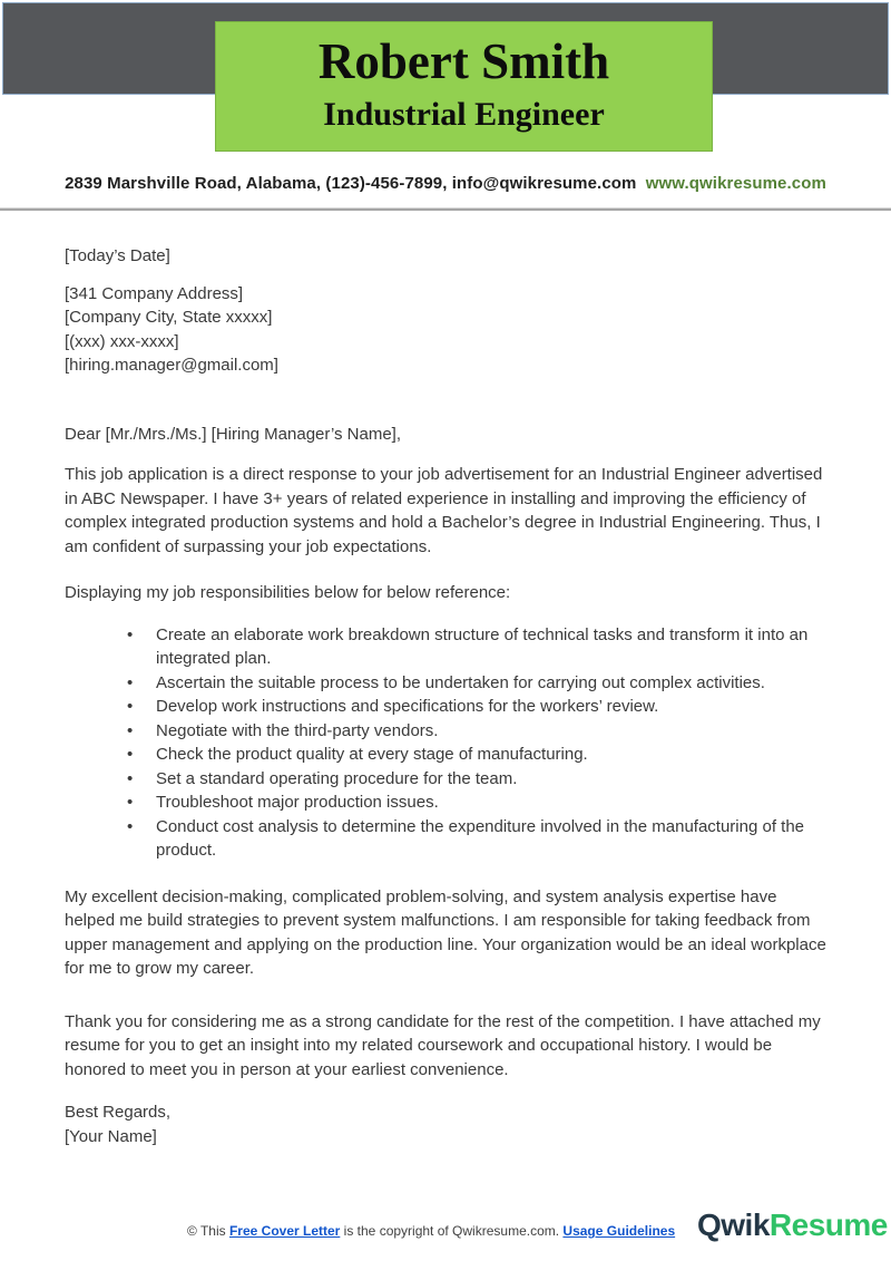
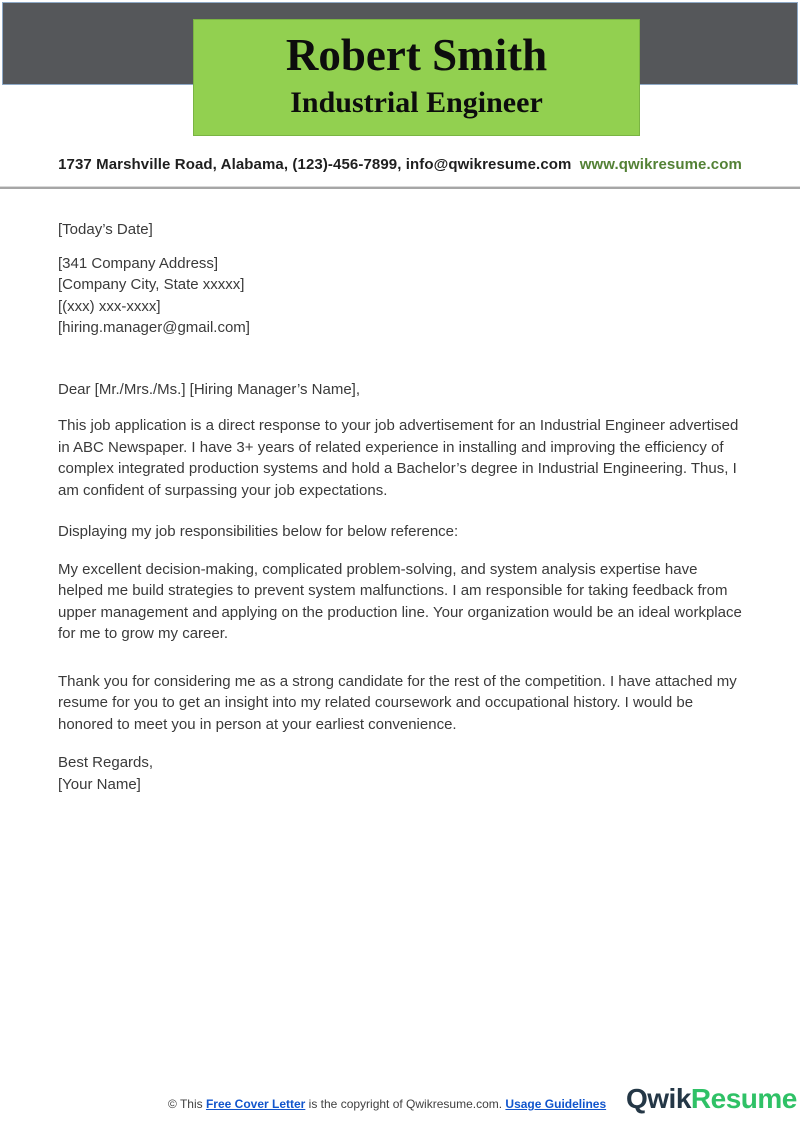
  Robert Smith
  Industrial Engineer
- 2839 Marshville Road, Alabama, (123)-456-7899, info@qwikresume.com www.qwikresume.com
+ 1737 Marshville Road, Alabama, (123)-456-7899, info@qwikresume.com www.qwikresume.com
  [Today’s Date]
  [341 Company Address]
  [Company City, State xxxxx]
  [(xxx) xxx-xxxx]
  [hiring.manager@gmail.com]
  Dear [Mr./Mrs./Ms.] [Hiring Manager’s Name],
  This job application is a direct response to your job advertisement for an Industrial Engineer advertised in ABC Newspaper. I have 3+ years of related experience in installing and improving the efficiency of complex integrated production systems and hold a Bachelor’s degree in Industrial Engineering. Thus, I am confident of surpassing your job expectations.
  Displaying my job responsibilities below for below reference:
- Create an elaborate work breakdown structure of technical tasks and transform it into an integrated plan.
- Ascertain the suitable process to be undertaken for carrying out complex activities.
- Develop work instructions and specifications for the workers’ review.
- Negotiate with the third-party vendors.
- Check the product quality at every stage of manufacturing.
- Set a standard operating procedure for the team.
- Troubleshoot major production issues.
- Conduct cost analysis to determine the expenditure involved in the manufacturing of the product.
  My excellent decision-making, complicated problem-solving, and system analysis expertise have helped me build strategies to prevent system malfunctions. I am responsible for taking feedback from upper management and applying on the production line. Your organization would be an ideal workplace for me to grow my career.
  Thank you for considering me as a strong candidate for the rest of the competition. I have attached my resume for you to get an insight into my related coursework and occupational history. I would be honored to meet you in person at your earliest convenience.
  Best Regards,
  [Your Name]
  © This Free Cover Letter is the copyright of Qwikresume.com. Usage Guidelines
  QwikResume
